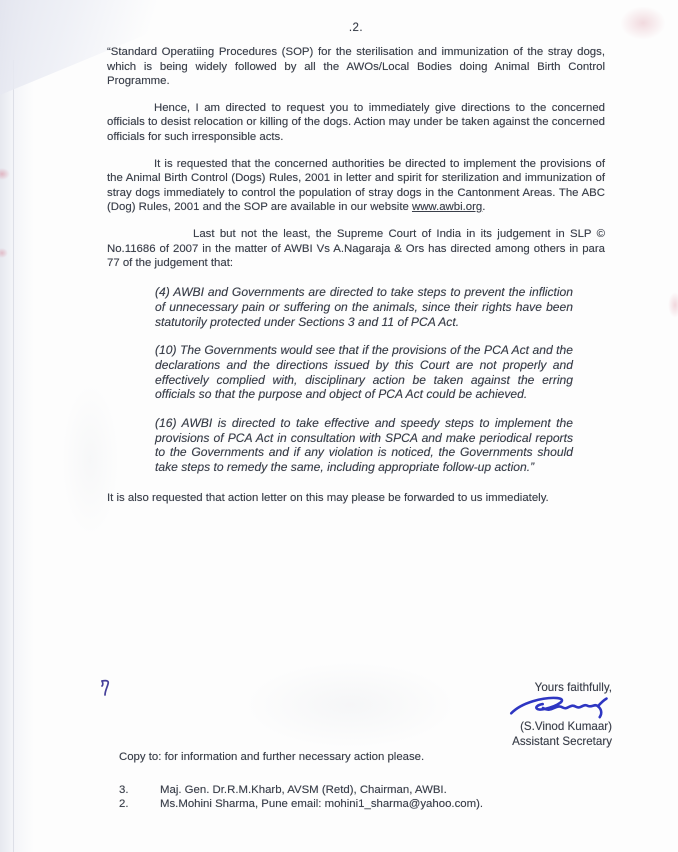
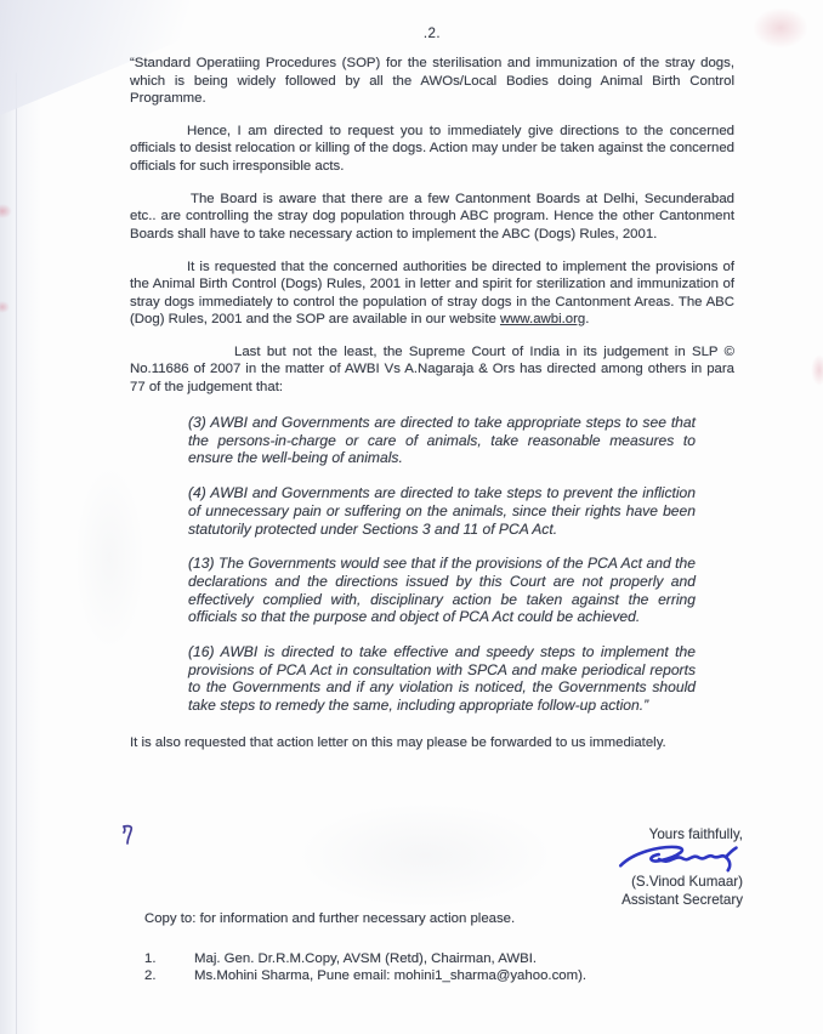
  .2.
  “Standard Operatiing Procedures (SOP) for the sterilisation and immunization of the stray dogs, which is being widely followed by all the AWOs/Local Bodies doing Animal Birth Control Programme.
  Hence, I am directed to request you to immediately give directions to the concerned officials to desist relocation or killing of the dogs. Action may under be taken against the concerned officials for such irresponsible acts.
+ The Board is aware that there are a few Cantonment Boards at Delhi, Secunderabad etc.. are controlling the stray dog population through ABC program. Hence the other Cantonment Boards shall have to take necessary action to implement the ABC (Dogs) Rules, 2001.
  It is requested that the concerned authorities be directed to implement the provisions of the Animal Birth Control (Dogs) Rules, 2001 in letter and spirit for sterilization and immunization of stray dogs immediately to control the population of stray dogs in the Cantonment Areas. The ABC (Dog) Rules, 2001 and the SOP are available in our website www.awbi.org.
  Last but not the least, the Supreme Court of India in its judgement in SLP © No.11686 of 2007 in the matter of AWBI Vs A.Nagaraja & Ors has directed among others in para 77 of the judgement that:
+ (3) AWBI and Governments are directed to take appropriate steps to see that the persons-in-charge or care of animals, take reasonable measures to ensure the well-being of animals.
  (4) AWBI and Governments are directed to take steps to prevent the infliction of unnecessary pain or suffering on the animals, since their rights have been statutorily protected under Sections 3 and 11 of PCA Act.
- (10) The Governments would see that if the provisions of the PCA Act and the declarations and the directions issued by this Court are not properly and effectively complied with, disciplinary action be taken against the erring officials so that the purpose and object of PCA Act could be achieved.
+ (13) The Governments would see that if the provisions of the PCA Act and the declarations and the directions issued by this Court are not properly and effectively complied with, disciplinary action be taken against the erring officials so that the purpose and object of PCA Act could be achieved.
  (16) AWBI is directed to take effective and speedy steps to implement the provisions of PCA Act in consultation with SPCA and make periodical reports to the Governments and if any violation is noticed, the Governments should take steps to remedy the same, including appropriate follow-up action.”
  It is also requested that action letter on this may please be forwarded to us immediately.
  Yours faithfully,
  (S.Vinod Kumaar)
  Assistant Secretary
  Copy to: for information and further necessary action please.
- 3.
+ 1.
- Maj. Gen. Dr.R.M.Kharb, AVSM (Retd), Chairman, AWBI.
+ Maj. Gen. Dr.R.M.Copy, AVSM (Retd), Chairman, AWBI.
  2.
  Ms.Mohini Sharma, Pune email: mohini1_sharma@yahoo.com).
